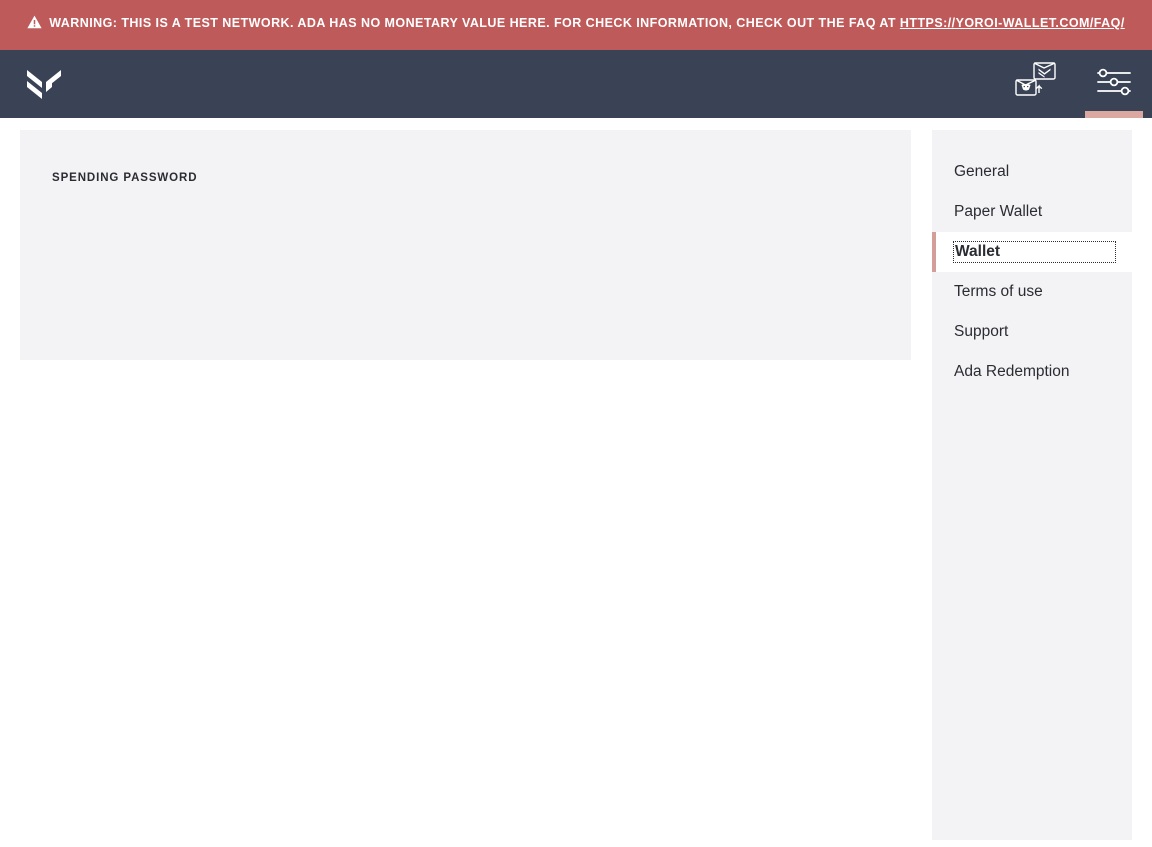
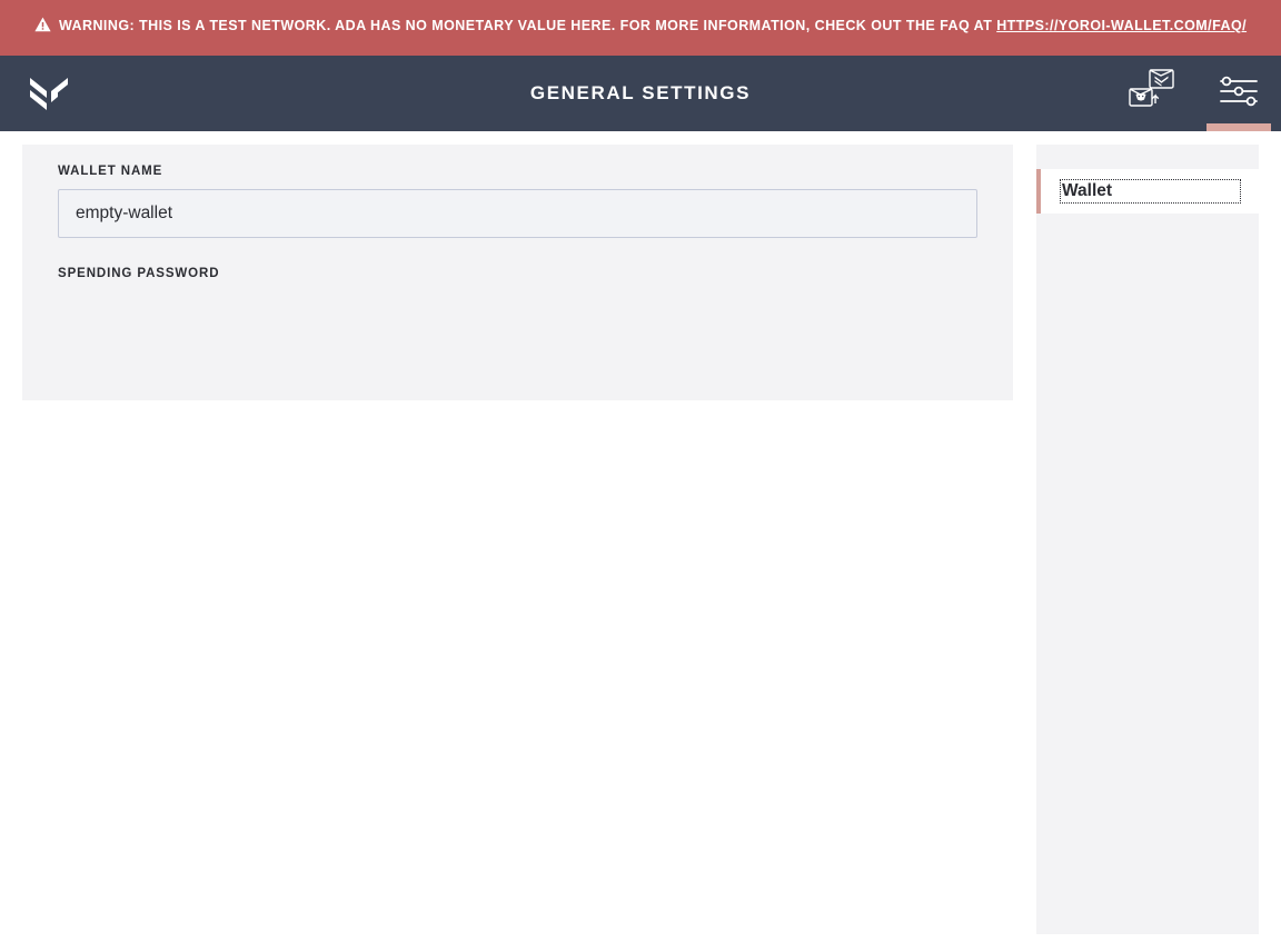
- WARNING: THIS IS A TEST NETWORK. ADA HAS NO MONETARY VALUE HERE. FOR CHECK INFORMATION, CHECK OUT THE FAQ AT HTTPS://YOROI-WALLET.COM/FAQ/
+ WARNING: THIS IS A TEST NETWORK. ADA HAS NO MONETARY VALUE HERE. FOR MORE INFORMATION, CHECK OUT THE FAQ AT HTTPS://YOROI-WALLET.COM/FAQ/
+ GENERAL SETTINGS
+ WALLET NAME
+ empty-wallet
  SPENDING PASSWORD
- General
- Paper Wallet
  Wallet
- Terms of use
- Support
- Ada Redemption
